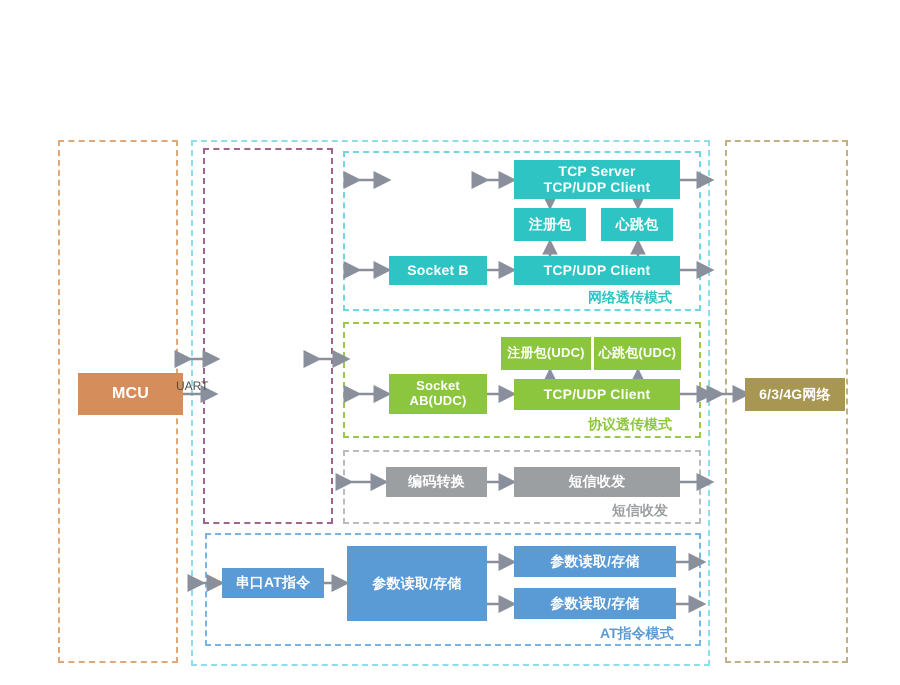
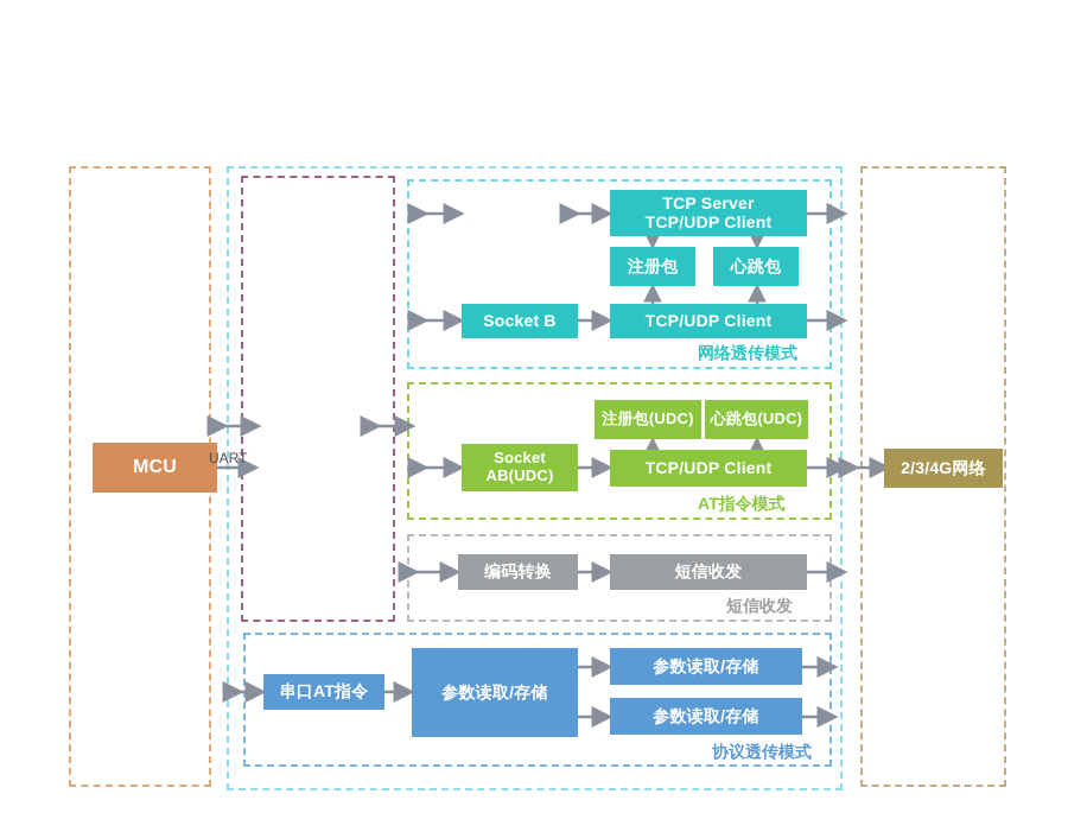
  MCU
  UART
- 6/3/4G网络
+ 2/3/4G网络
  TCP Server
  TCP/UDP Client
  注册包
  心跳包
  Socket B
  TCP/UDP Client
  网络透传模式
  注册包(UDC)
  心跳包(UDC)
  Socket
  AB(UDC)
  TCP/UDP Client
- 协议透传模式
+ AT指令模式
  编码转换
  短信收发
  短信收发
  串口AT指令
  参数读取/存储
  参数读取/存储
  参数读取/存储
- AT指令模式
+ 协议透传模式
